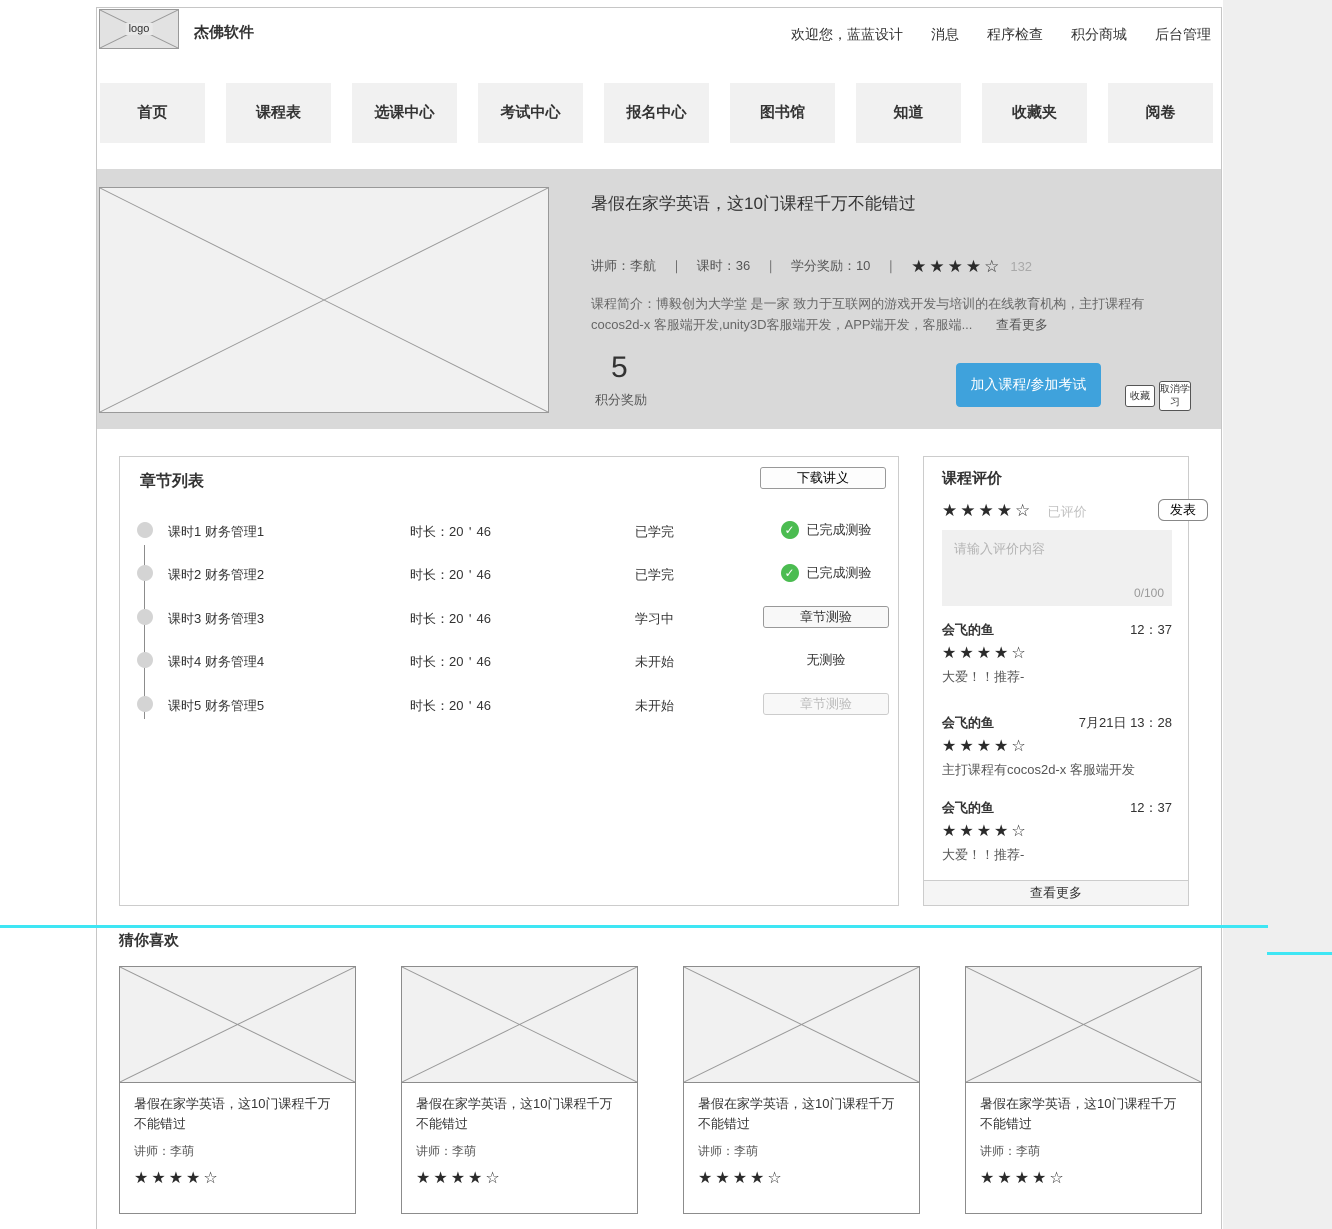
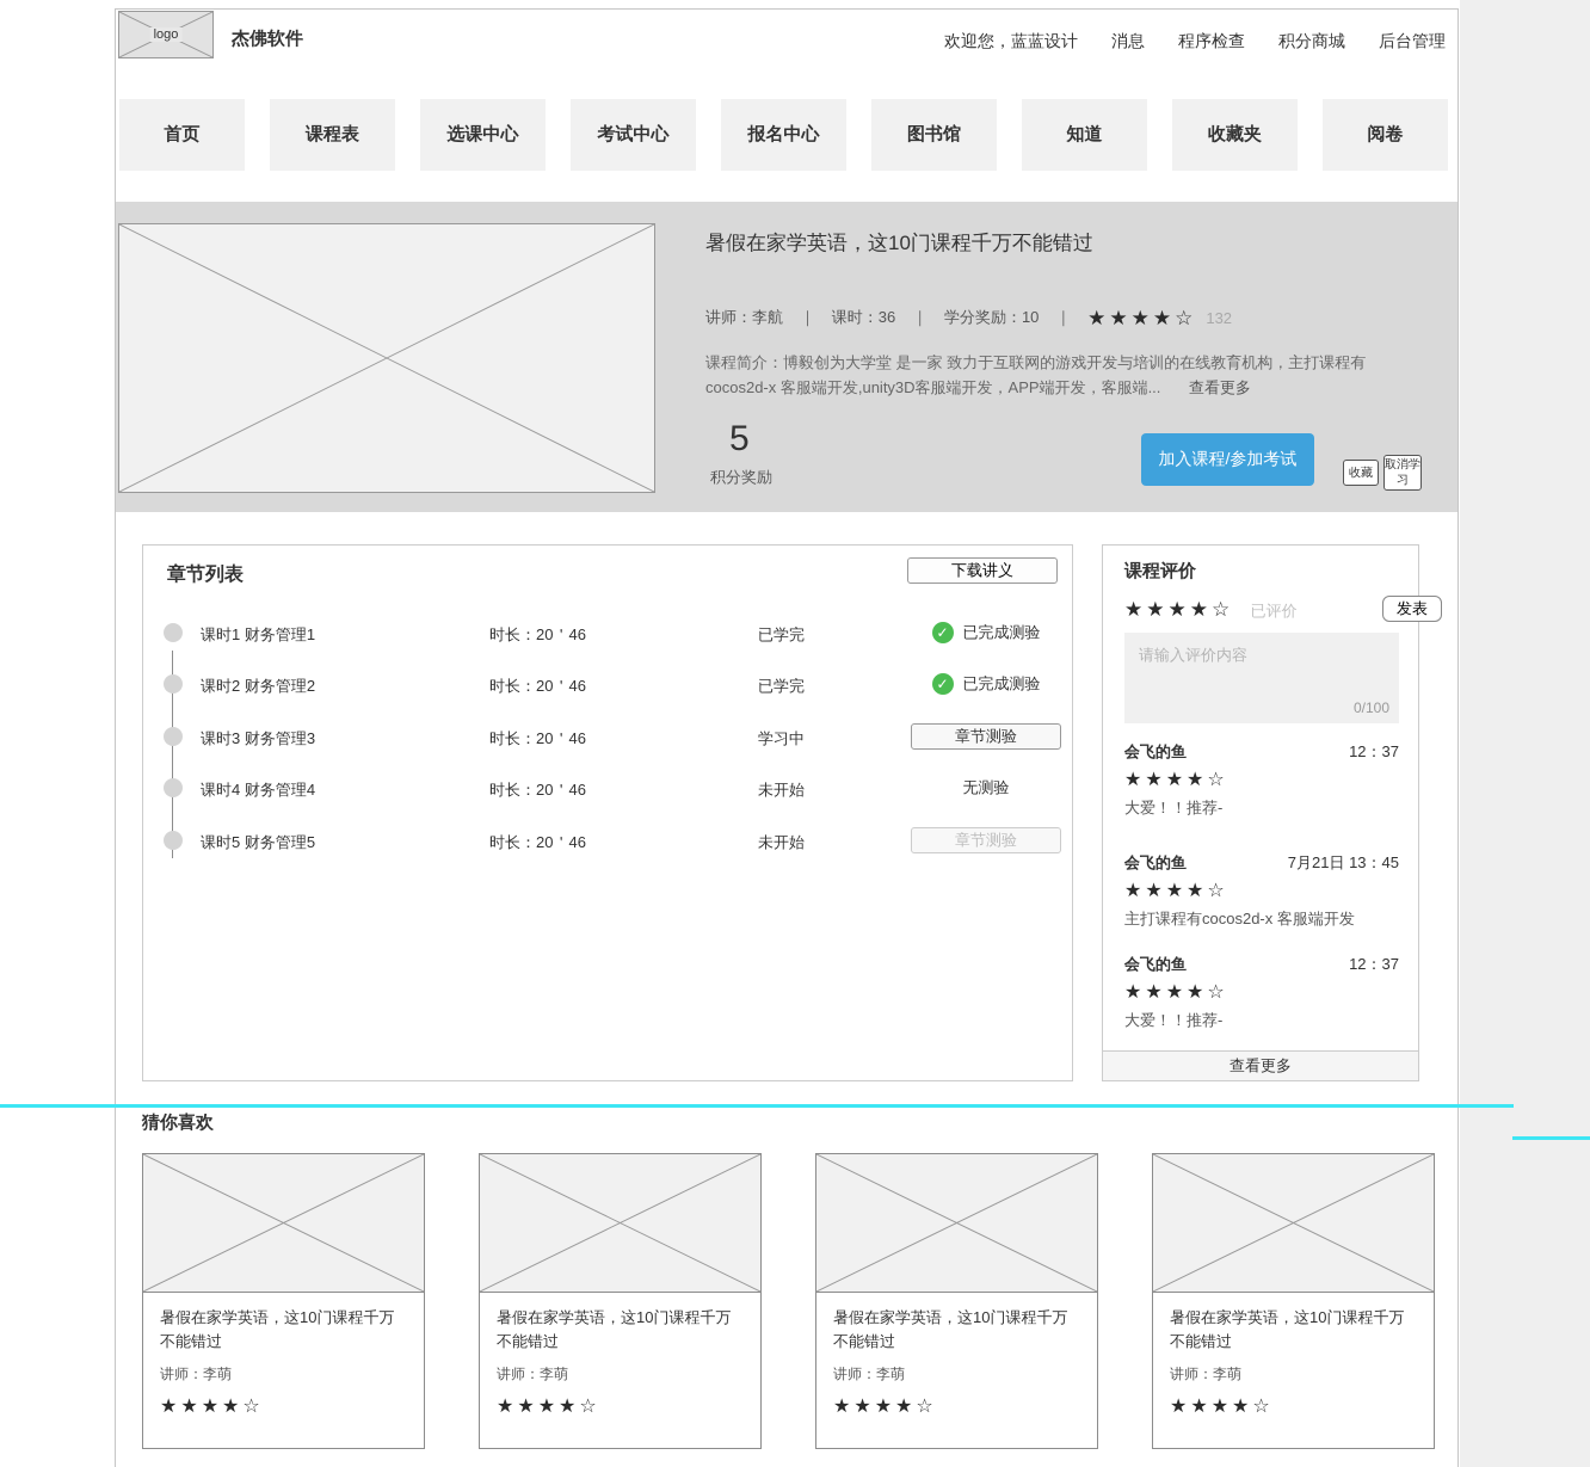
  logo
  杰佛软件
  欢迎您，蓝蓝设计
  消息
  程序检查
  积分商城
  后台管理
  首页
  课程表
  选课中心
  考试中心
  报名中心
  图书馆
  知道
  收藏夹
  阅卷
  暑假在家学英语，这10门课程千万不能错过
  讲师：李航
  ｜
  课时：36
  ｜
  学分奖励：10
  ｜
  ★★★★☆
  132
  课程简介：博毅创为大学堂 是一家 致力于互联网的游戏开发与培训的在线教育机构，主打课程有cocos2d-x 客服端开发,unity3D客服端开发，APP端开发，客服端... 查看更多
  5
  积分奖励
  加入课程/参加考试
  收藏
  取消学习
  章节列表
  下载讲义
  课时1 财务管理1
  时长：20＇46
  已学完
  ✓
  已完成测验
  课时2 财务管理2
  时长：20＇46
  已学完
  ✓
  已完成测验
  课时3 财务管理3
  时长：20＇46
  学习中
  章节测验
  课时4 财务管理4
  时长：20＇46
  未开始
  无测验
  课时5 财务管理5
  时长：20＇46
  未开始
  章节测验
  课程评价
  ★★★★☆ 已评价
  发表
  请输入评价内容
  0/100
  会飞的鱼
  12：37
  ★★★★☆
  大爱！！推荐-
  会飞的鱼
- 7月21日 13：28
+ 7月21日 13：45
  ★★★★☆
  主打课程有cocos2d-x 客服端开发
  会飞的鱼
  12：37
  ★★★★☆
  大爱！！推荐-
  查看更多
  猜你喜欢
  暑假在家学英语，这10门课程千万不能错过
  讲师：李萌
  ★★★★☆
  暑假在家学英语，这10门课程千万不能错过
  讲师：李萌
  ★★★★☆
  暑假在家学英语，这10门课程千万不能错过
  讲师：李萌
  ★★★★☆
  暑假在家学英语，这10门课程千万不能错过
  讲师：李萌
  ★★★★☆
